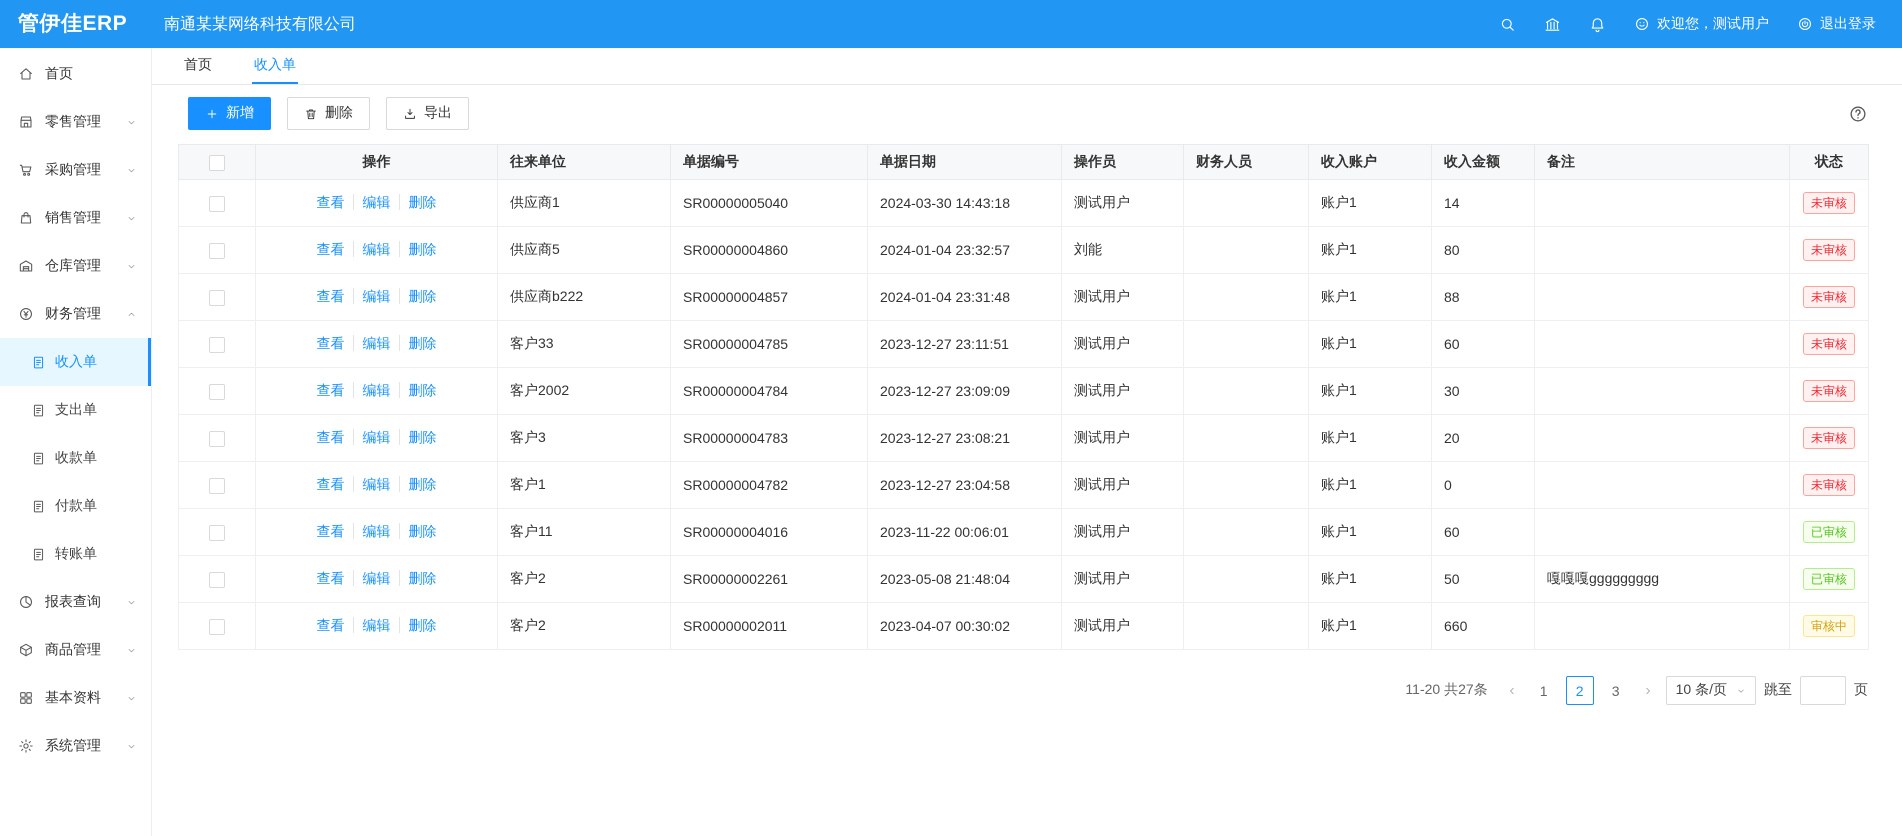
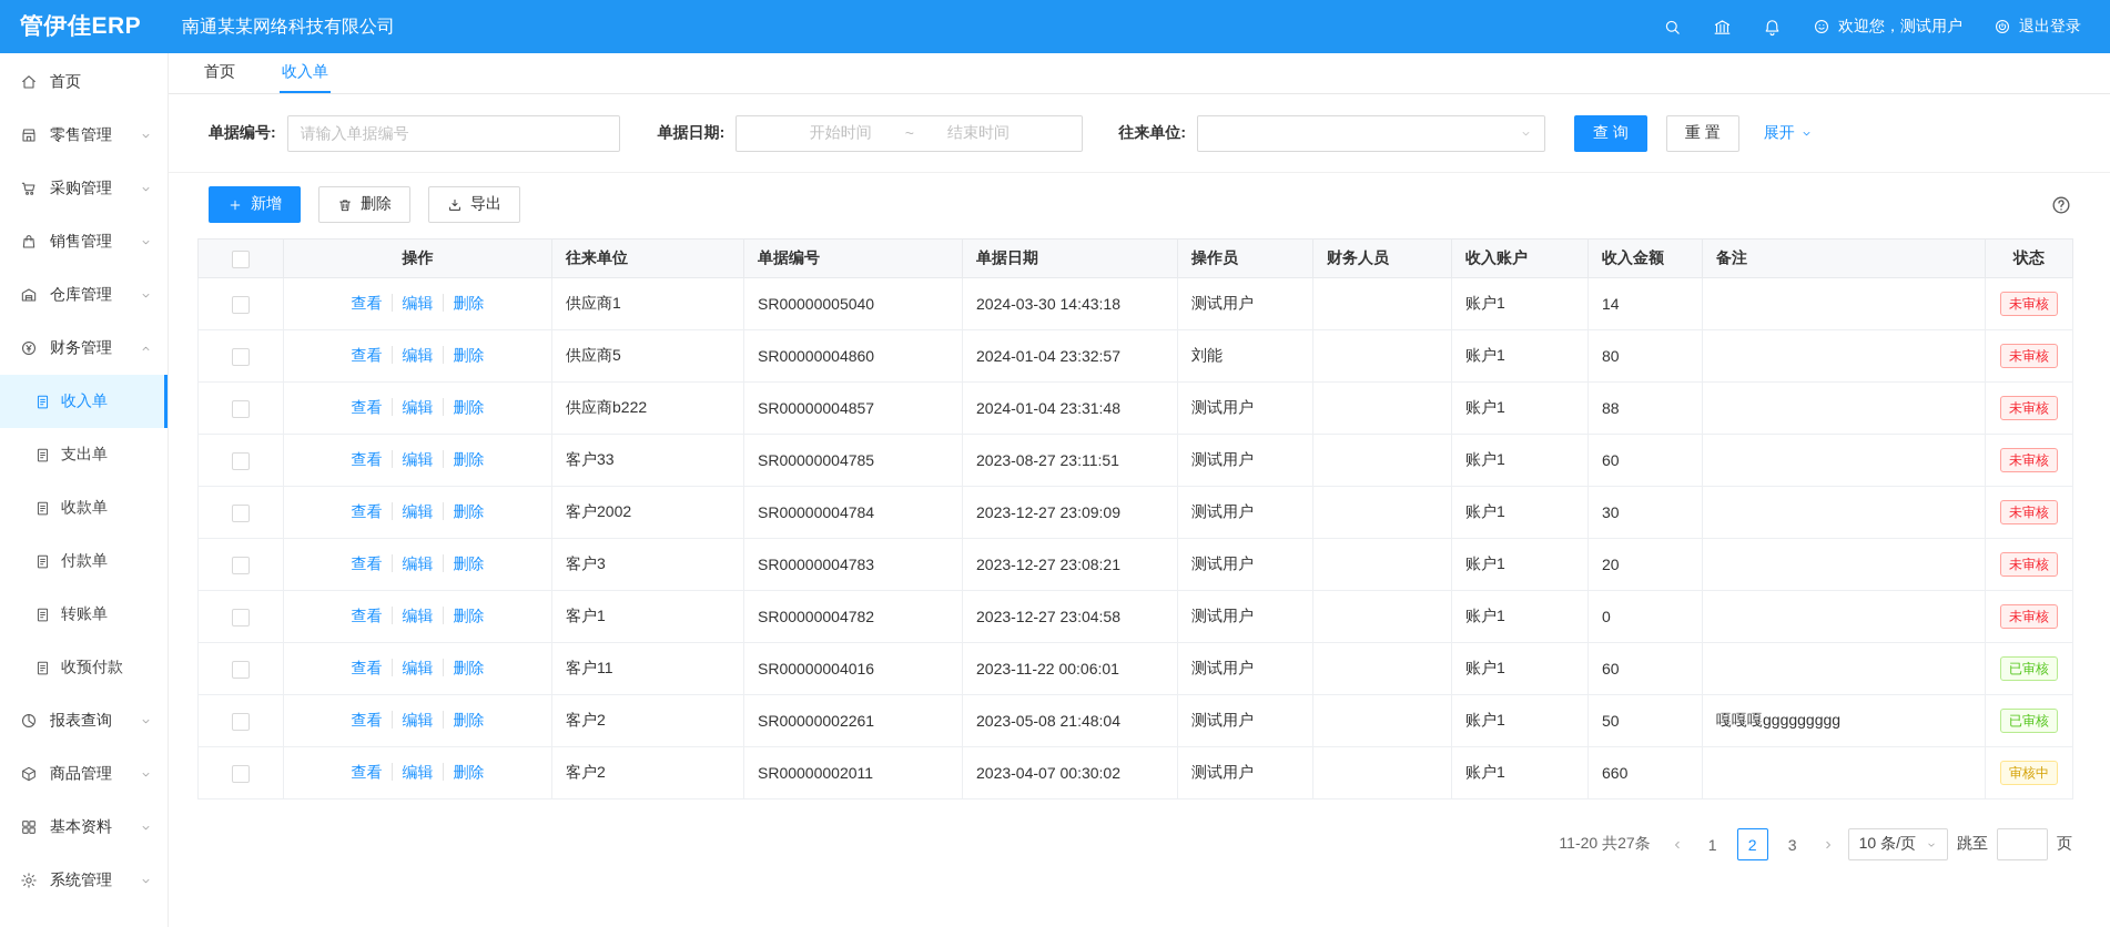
  管伊佳ERP
  南通某某网络科技有限公司
  欢迎您，测试用户
  退出登录
  首页
  零售管理
  采购管理
  销售管理
  仓库管理
  财务管理
  收入单
  支出单
  收款单
  付款单
  转账单
+ 收预付款
  报表查询
  商品管理
  基本资料
  系统管理
  首页
  收入单
+ 单据编号:
+ 请输入单据编号
+ 单据日期:
+ 开始时间
+ ~
+ 结束时间
+ 往来单位:
+ 查 询
+ 重 置
+ 展开
  新增
  删除
  导出
  	操作	往来单位	单据编号	单据日期	操作员	财务人员	收入账户	收入金额	备注	状态
  	查看 编辑 删除	供应商1	SR00000005040	2024-03-30 14:43:18	测试用户		账户1	14		未审核
  	查看 编辑 删除	供应商5	SR00000004860	2024-01-04 23:32:57	刘能		账户1	80		未审核
  	查看 编辑 删除	供应商b222	SR00000004857	2024-01-04 23:31:48	测试用户		账户1	88		未审核
- 	查看 编辑 删除	客户33	SR00000004785	2023-12-27 23:11:51	测试用户		账户1	60		未审核
+ 	查看 编辑 删除	客户33	SR00000004785	2023-08-27 23:11:51	测试用户		账户1	60		未审核
  	查看 编辑 删除	客户2002	SR00000004784	2023-12-27 23:09:09	测试用户		账户1	30		未审核
  	查看 编辑 删除	客户3	SR00000004783	2023-12-27 23:08:21	测试用户		账户1	20		未审核
  	查看 编辑 删除	客户1	SR00000004782	2023-12-27 23:04:58	测试用户		账户1	0		未审核
  	查看 编辑 删除	客户11	SR00000004016	2023-11-22 00:06:01	测试用户		账户1	60		已审核
  	查看 编辑 删除	客户2	SR00000002261	2023-05-08 21:48:04	测试用户		账户1	50	嘎嘎嘎ggggggggg	已审核
  	查看 编辑 删除	客户2	SR00000002011	2023-04-07 00:30:02	测试用户		账户1	660		审核中
  11-20 共27条
  1
  2
  3
  10 条/页
  跳至
  页
